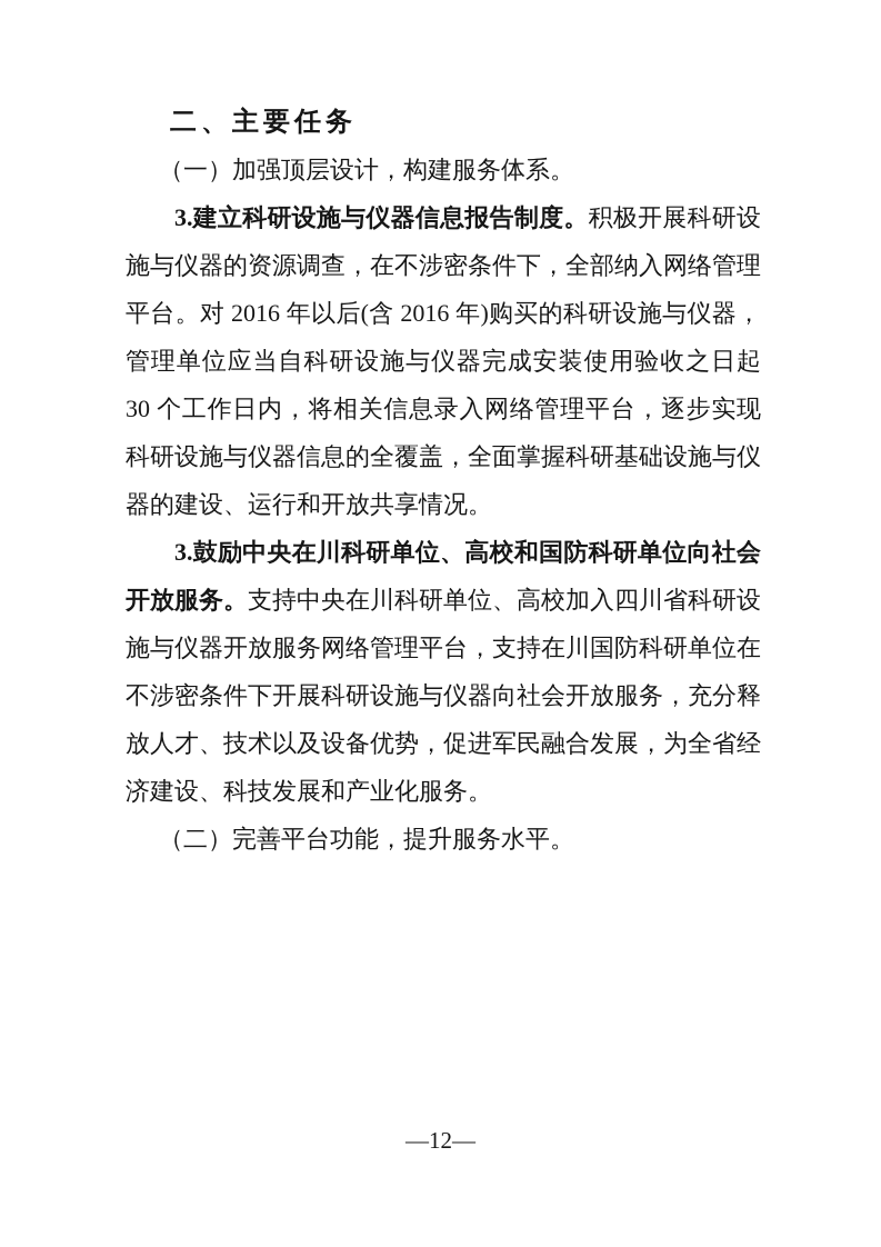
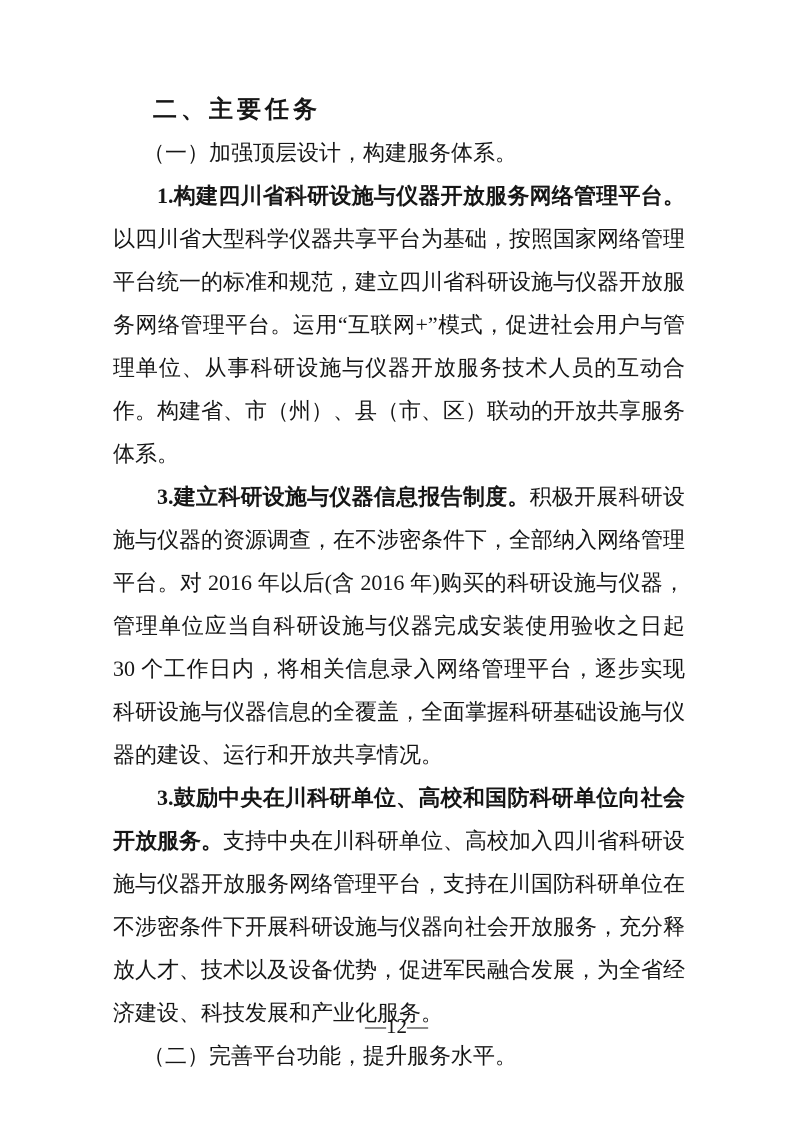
  二、主要任务
  （一）加强顶层设计，构建服务体系。
+ 1.构建四川省科研设施与仪器开放服务网络管理平台。以四川省大型科学仪器共享平台为基础，按照国家网络管理平台统一的标准和规范，建立四川省科研设施与仪器开放服务网络管理平台。运用“互联网+”模式，促进社会用户与管理单位、从事科研设施与仪器开放服务技术人员的互动合作。构建省、市（州）、县（市、区）联动的开放共享服务体系。
  3.建立科研设施与仪器信息报告制度。积极开展科研设施与仪器的资源调查，在不涉密条件下，全部纳入网络管理平台。对 2016 年以后(含 2016 年)购买的科研设施与仪器，管理单位应当自科研设施与仪器完成安装使用验收之日起 30 个工作日内，将相关信息录入网络管理平台，逐步实现科研设施与仪器信息的全覆盖，全面掌握科研基础设施与仪器的建设、运行和开放共享情况。
  3.鼓励中央在川科研单位、高校和国防科研单位向社会开放服务。支持中央在川科研单位、高校加入四川省科研设施与仪器开放服务网络管理平台，支持在川国防科研单位在不涉密条件下开展科研设施与仪器向社会开放服务，充分释放人才、技术以及设备优势，促进军民融合发展，为全省经济建设、科技发展和产业化服务。
  （二）完善平台功能，提升服务水平。
  —12—
